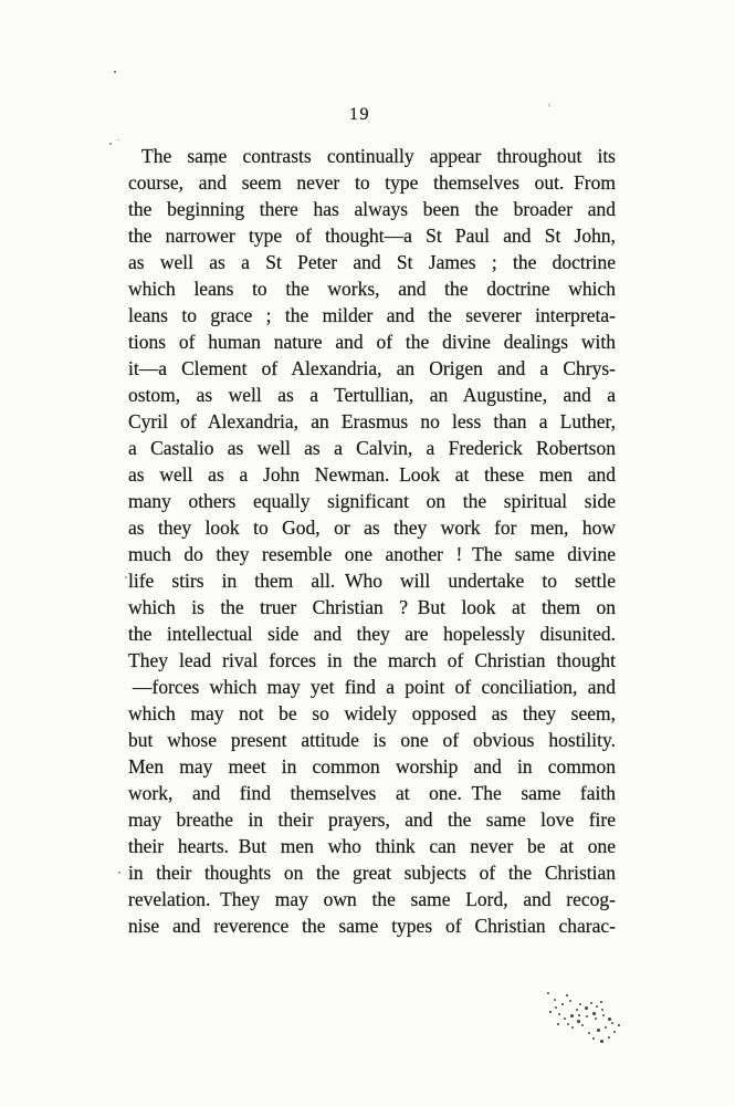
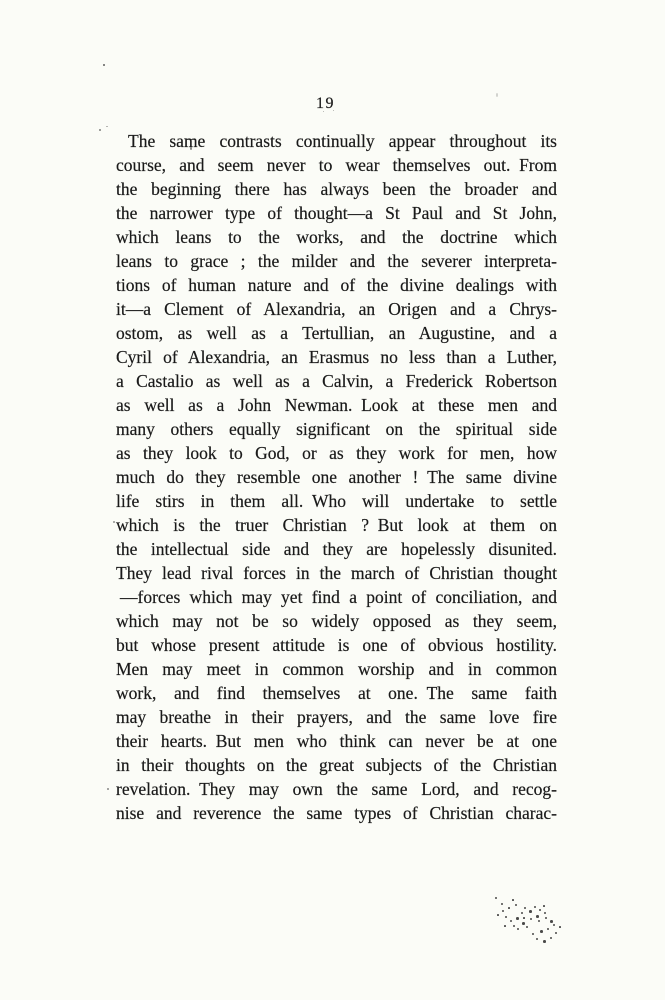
  19
  The same contrasts continually appear throughout its
- course, and seem never to type themselves out. From
+ course, and seem never to wear themselves out. From
  the beginning there has always been the broader and
  the narrower type of thought—a St Paul and St John,
- as well as a St Peter and St James ; the doctrine
  which leans to the works, and the doctrine which
  leans to grace ; the milder and the severer interpreta-
  tions of human nature and of the divine dealings with
  it—a Clement of Alexandria, an Origen and a Chrys-
  ostom, as well as a Tertullian, an Augustine, and a
  Cyril of Alexandria, an Erasmus no less than a Luther,
  a Castalio as well as a Calvin, a Frederick Robertson
  as well as a John Newman. Look at these men and
  many others equally significant on the spiritual side
  as they look to God, or as they work for men, how
  much do they resemble one another ! The same divine
  life stirs in them all. Who will undertake to settle
  which is the truer Christian ? But look at them on
  the intellectual side and they are hopelessly disunited.
  They lead rival forces in the march of Christian thought
  —forces which may yet find a point of conciliation, and
  which may not be so widely opposed as they seem,
  but whose present attitude is one of obvious hostility.
  Men may meet in common worship and in common
  work, and find themselves at one. The same faith
  may breathe in their prayers, and the same love fire
  their hearts. But men who think can never be at one
  in their thoughts on the great subjects of the Christian
  revelation. They may own the same Lord, and recog-
  nise and reverence the same types of Christian charac-
